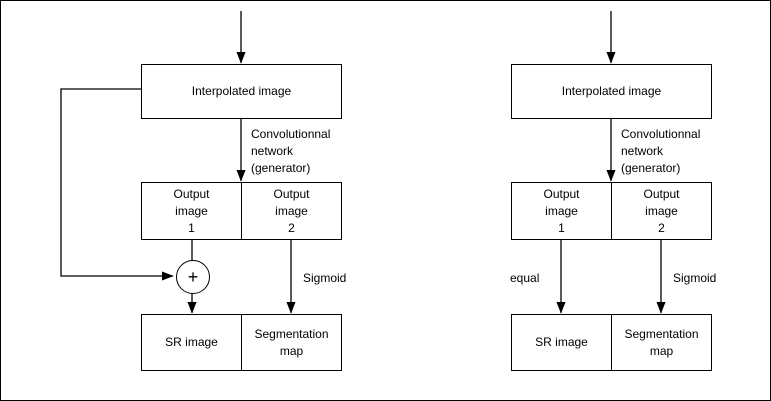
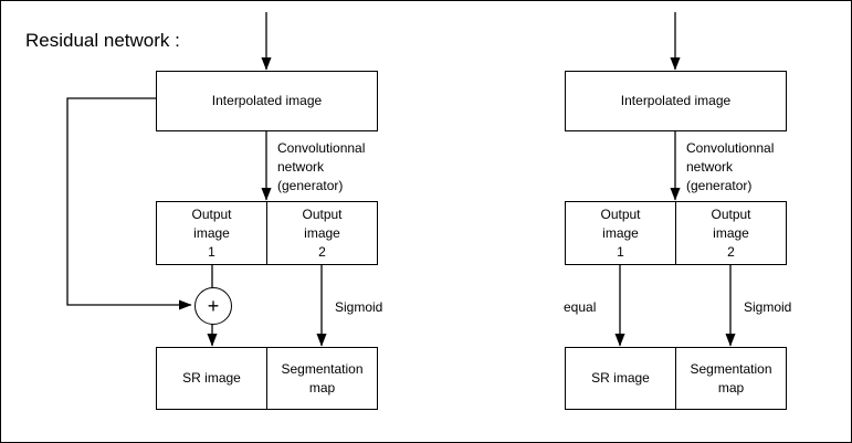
+ Residual network :
  Interpolated image
  Convolutionnal
  network
  (generator)
  Output
  image
  1
  Output
  image
  2
  +
  Sigmoid
  SR image
  Segmentation
  map
  Interpolated image
  Convolutionnal
  network
  (generator)
  Output
  image
  1
  Output
  image
  2
  equal
  Sigmoid
  SR image
  Segmentation
  map
